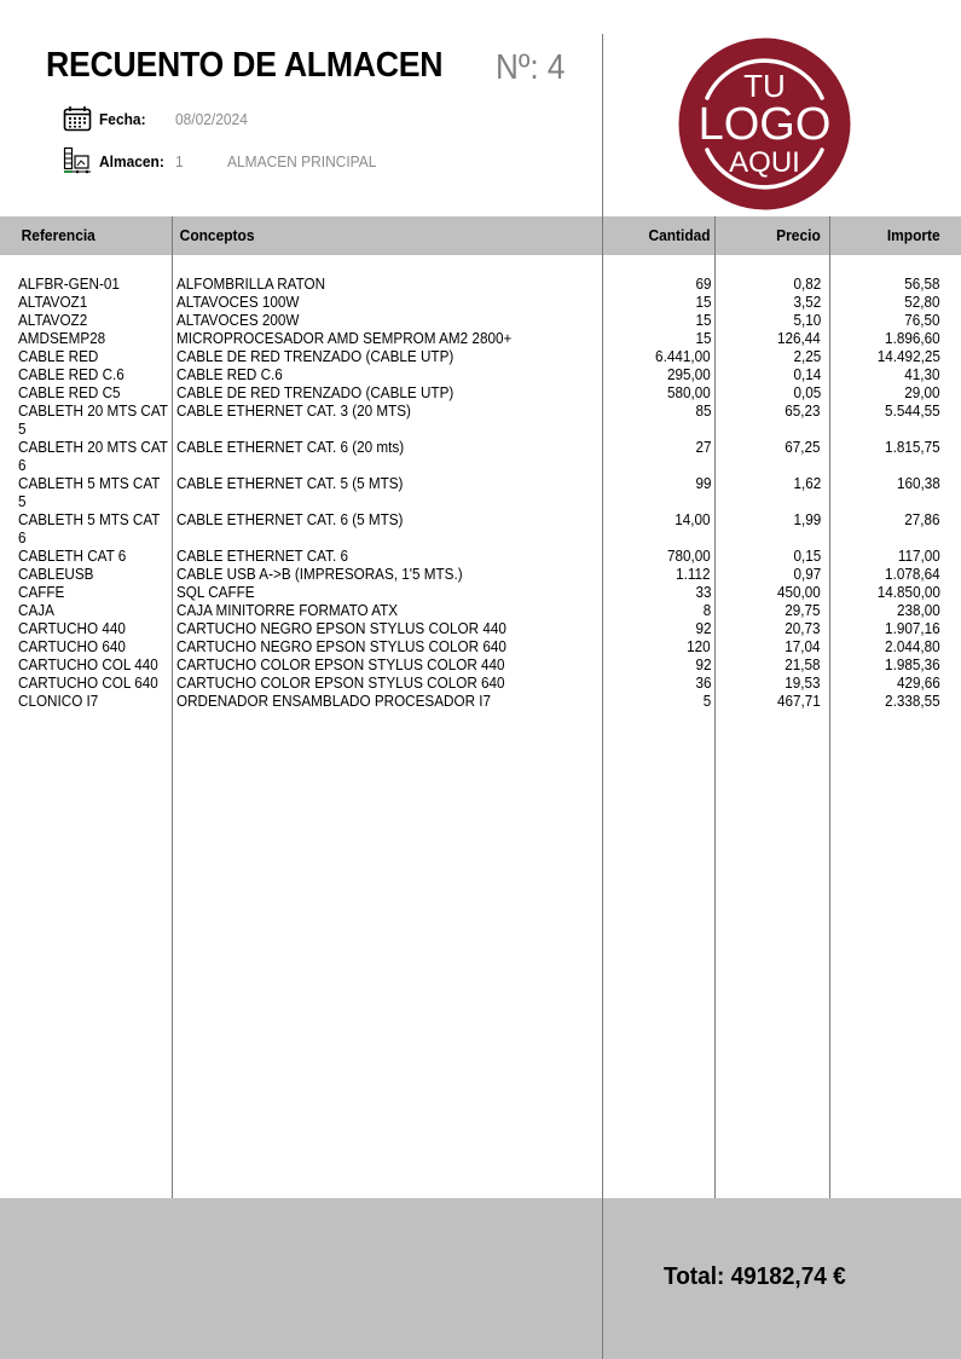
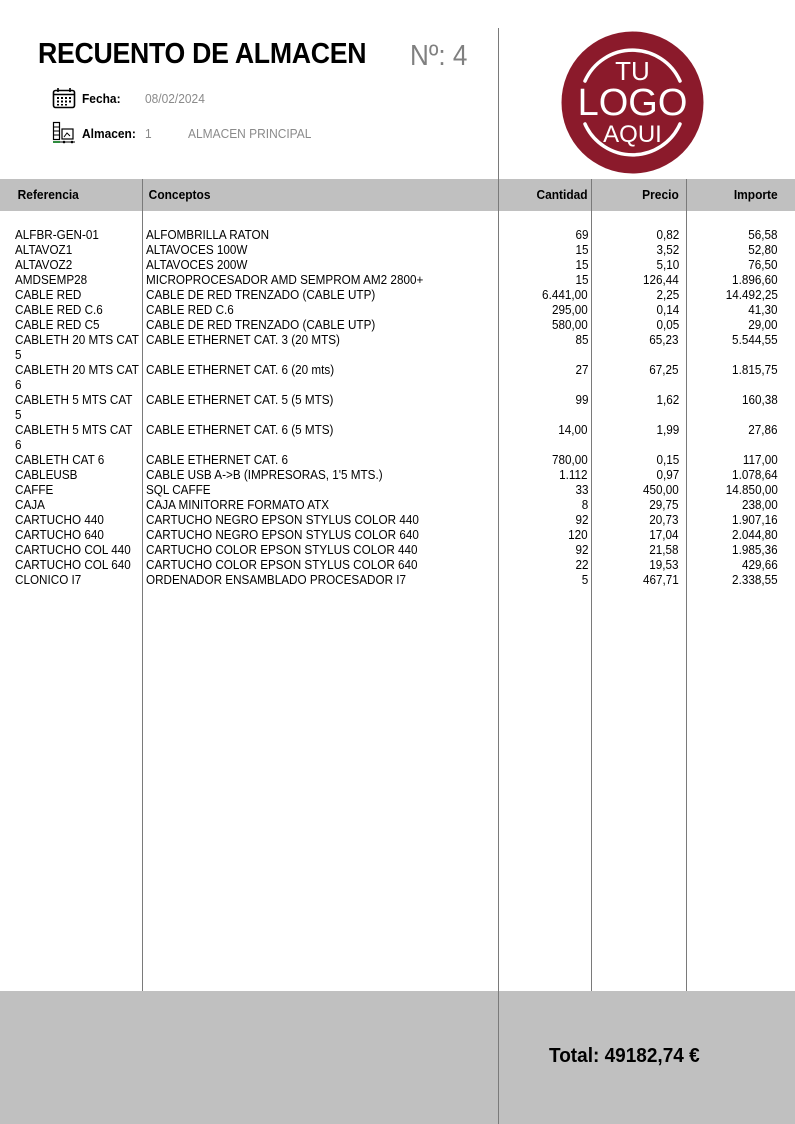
  RECUENTO DE ALMACEN
  Nº: 4
  Fecha:
  08/02/2024
  Almacen:
  1
  ALMACEN PRINCIPAL
  TU
  LOGO
  AQUI
  Referencia
  Conceptos
  Cantidad
  Precio
  Importe
  ALFBR-GEN-01
  ALFOMBRILLA RATON
  69
  0,82
  56,58
  ALTAVOZ1
  ALTAVOCES 100W
  15
  3,52
  52,80
  ALTAVOZ2
  ALTAVOCES 200W
  15
  5,10
  76,50
  AMDSEMP28
  MICROPROCESADOR AMD SEMPROM AM2 2800+
  15
  126,44
  1.896,60
  CABLE RED
  CABLE DE RED TRENZADO (CABLE UTP)
  6.441,00
  2,25
  14.492,25
  CABLE RED C.6
  CABLE RED C.6
  295,00
  0,14
  41,30
  CABLE RED C5
  CABLE DE RED TRENZADO (CABLE UTP)
  580,00
  0,05
  29,00
  CABLETH 20 MTS CAT 5
  CABLE ETHERNET CAT. 3 (20 MTS)
  85
  65,23
  5.544,55
  CABLETH 20 MTS CAT 6
  CABLE ETHERNET CAT. 6 (20 mts)
  27
  67,25
  1.815,75
  CABLETH 5 MTS CAT 5
  CABLE ETHERNET CAT. 5 (5 MTS)
  99
  1,62
  160,38
  CABLETH 5 MTS CAT 6
  CABLE ETHERNET CAT. 6 (5 MTS)
  14,00
  1,99
  27,86
  CABLETH CAT 6
  CABLE ETHERNET CAT. 6
  780,00
  0,15
  117,00
  CABLEUSB
  CABLE USB A->B (IMPRESORAS, 1'5 MTS.)
  1.112
  0,97
  1.078,64
  CAFFE
  SQL CAFFE
  33
  450,00
  14.850,00
  CAJA
  CAJA MINITORRE FORMATO ATX
  8
  29,75
  238,00
  CARTUCHO 440
  CARTUCHO NEGRO EPSON STYLUS COLOR 440
  92
  20,73
  1.907,16
  CARTUCHO 640
  CARTUCHO NEGRO EPSON STYLUS COLOR 640
  120
  17,04
  2.044,80
  CARTUCHO COL 440
  CARTUCHO COLOR EPSON STYLUS COLOR 440
  92
  21,58
  1.985,36
  CARTUCHO COL 640
  CARTUCHO COLOR EPSON STYLUS COLOR 640
- 36
+ 22
  19,53
  429,66
  CLONICO I7
  ORDENADOR ENSAMBLADO PROCESADOR I7
  5
  467,71
  2.338,55
  Total: 49182,74 €
